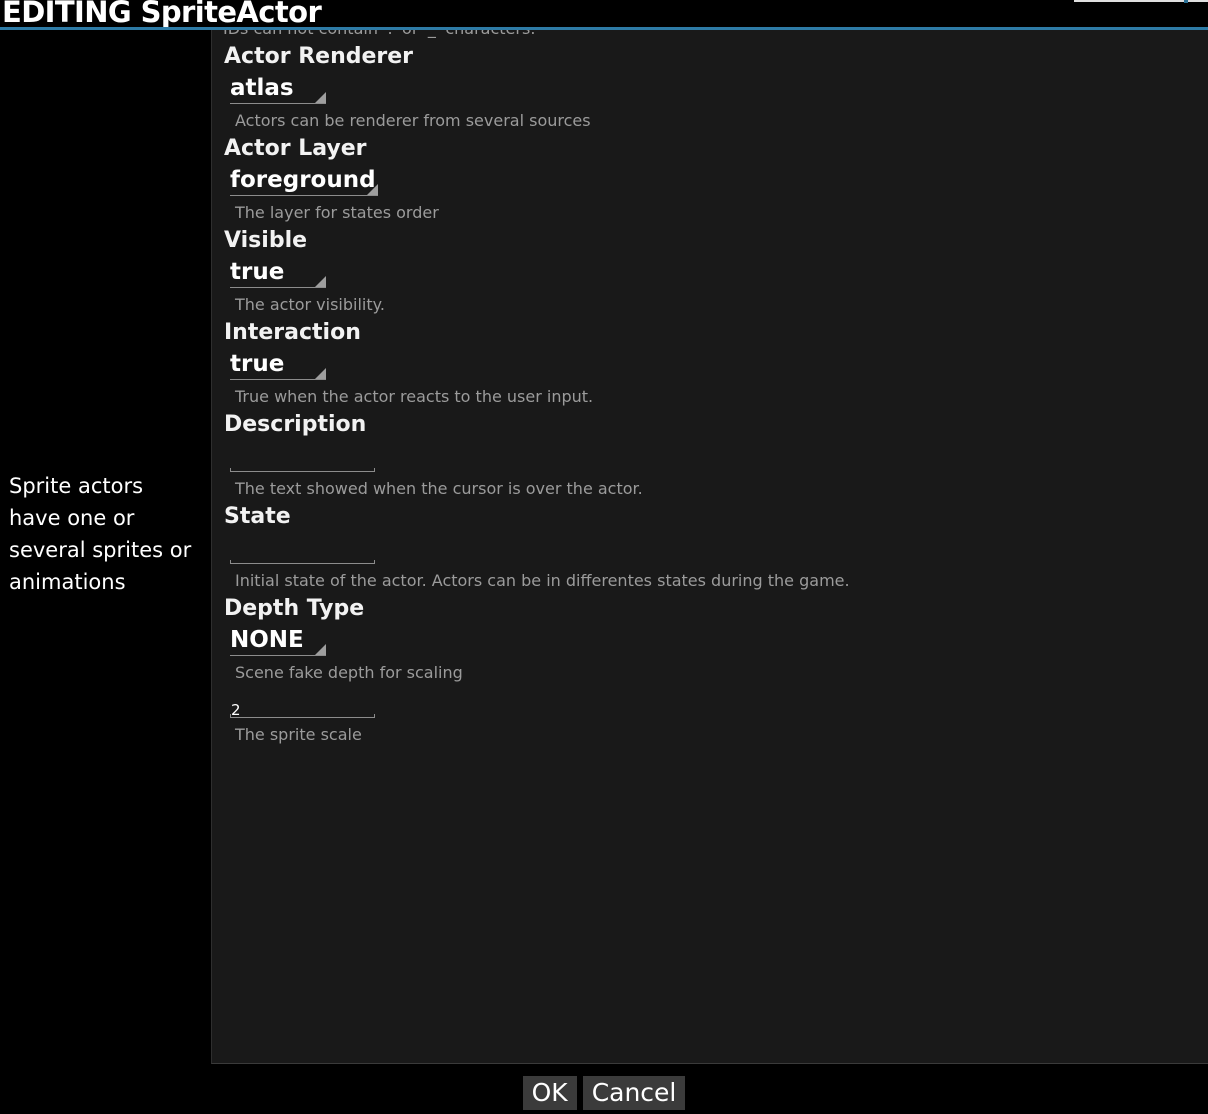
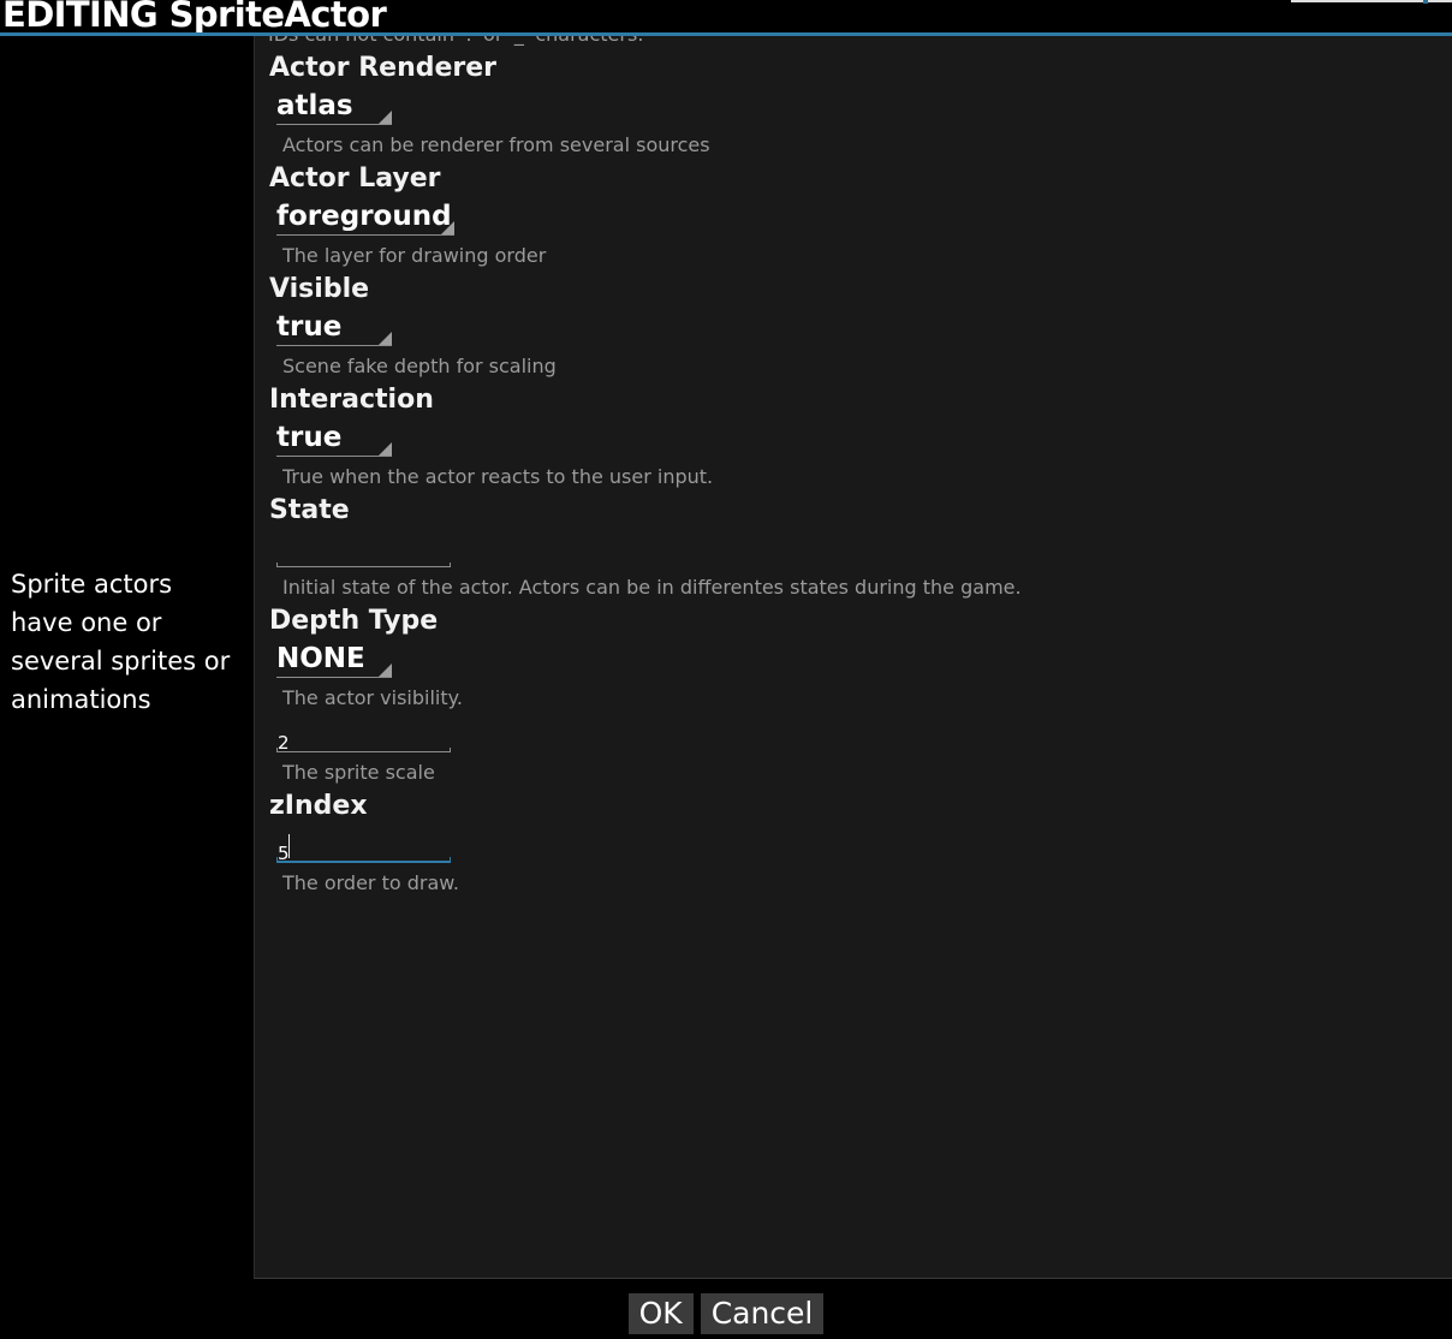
  EDITING SpriteActor
  Sprite actors have one or several sprites or animations
  Actor Renderer
  atlas
  Actors can be renderer from several sources
  Actor Layer
  foreground
- The layer for states order
+ The layer for drawing order
  Visible
  true
- The actor visibility.
+ Scene fake depth for scaling
  Interaction
  true
  True when the actor reacts to the user input.
- Description
- The text showed when the cursor is over the actor.
  State
  Initial state of the actor. Actors can be in differentes states during the game.
  Depth Type
  NONE
- Scene fake depth for scaling
+ The actor visibility.
  2
  The sprite scale
+ zIndex
+ 5
+ The order to draw.
  OK Cancel
